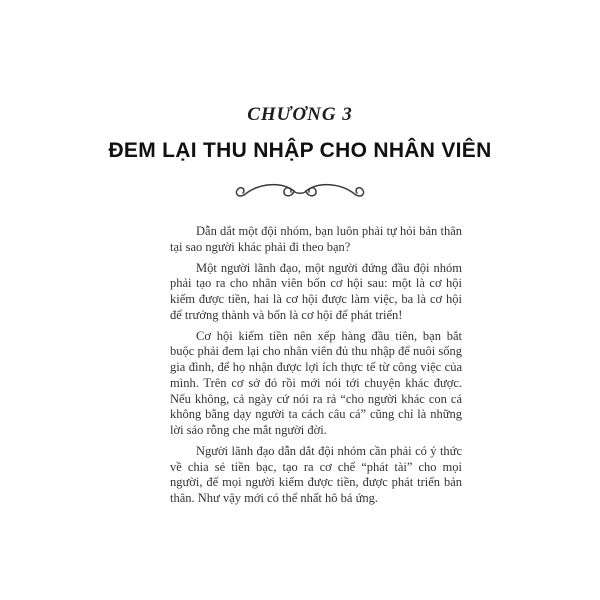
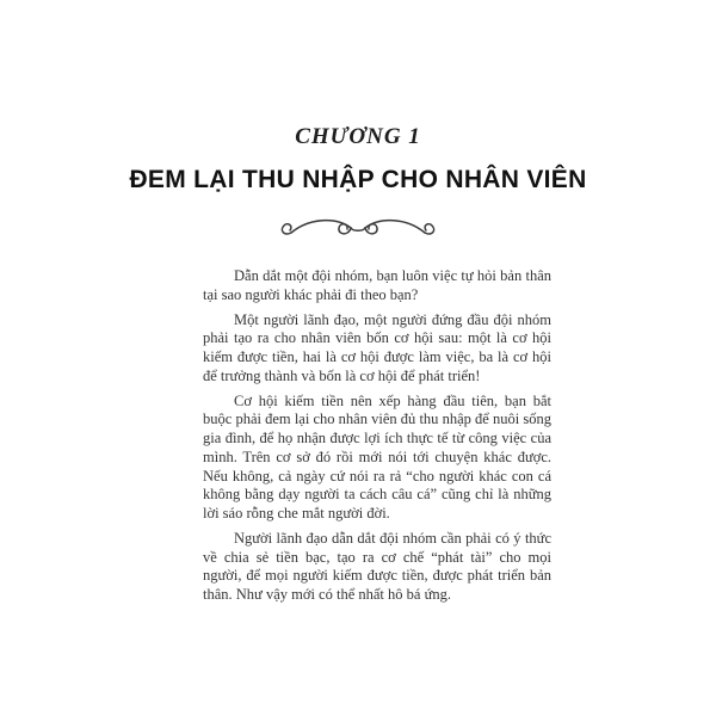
- CHƯƠNG 3
+ CHƯƠNG 1
  ĐEM LẠI THU NHẬP CHO NHÂN VIÊN
- Dẫn dắt một đội nhóm, bạn luôn phải tự hỏi bản thân tại sao người khác phải đi theo bạn?
+ Dẫn dắt một đội nhóm, bạn luôn việc tự hỏi bản thân tại sao người khác phải đi theo bạn?
  Một người lãnh đạo, một người đứng đầu đội nhóm phải tạo ra cho nhân viên bốn cơ hội sau: một là cơ hội kiếm được tiền, hai là cơ hội được làm việc, ba là cơ hội để trưởng thành và bốn là cơ hội để phát triển!
  Cơ hội kiếm tiền nên xếp hàng đầu tiên, bạn bắt buộc phải đem lại cho nhân viên đủ thu nhập để nuôi sống gia đình, để họ nhận được lợi ích thực tế từ công việc của mình. Trên cơ sở đó rồi mới nói tới chuyện khác được. Nếu không, cả ngày cứ nói ra rả “cho người khác con cá không bằng dạy người ta cách câu cá” cũng chỉ là những lời sáo rỗng che mắt người đời.
  Người lãnh đạo dẫn dắt đội nhóm cần phải có ý thức về chia sẻ tiền bạc, tạo ra cơ chế “phát tài” cho mọi người, để mọi người kiếm được tiền, được phát triển bản thân. Như vậy mới có thể nhất hô bá ứng.
